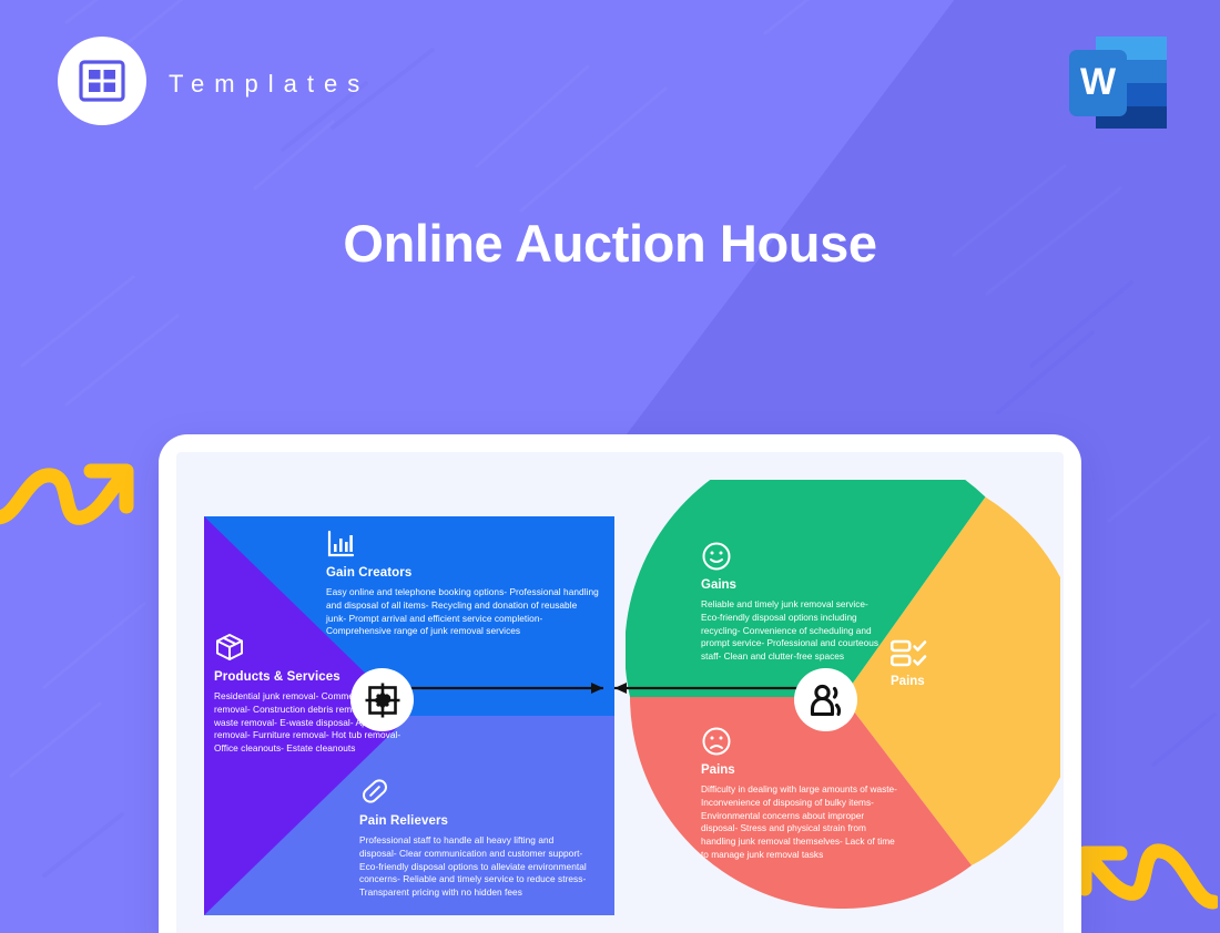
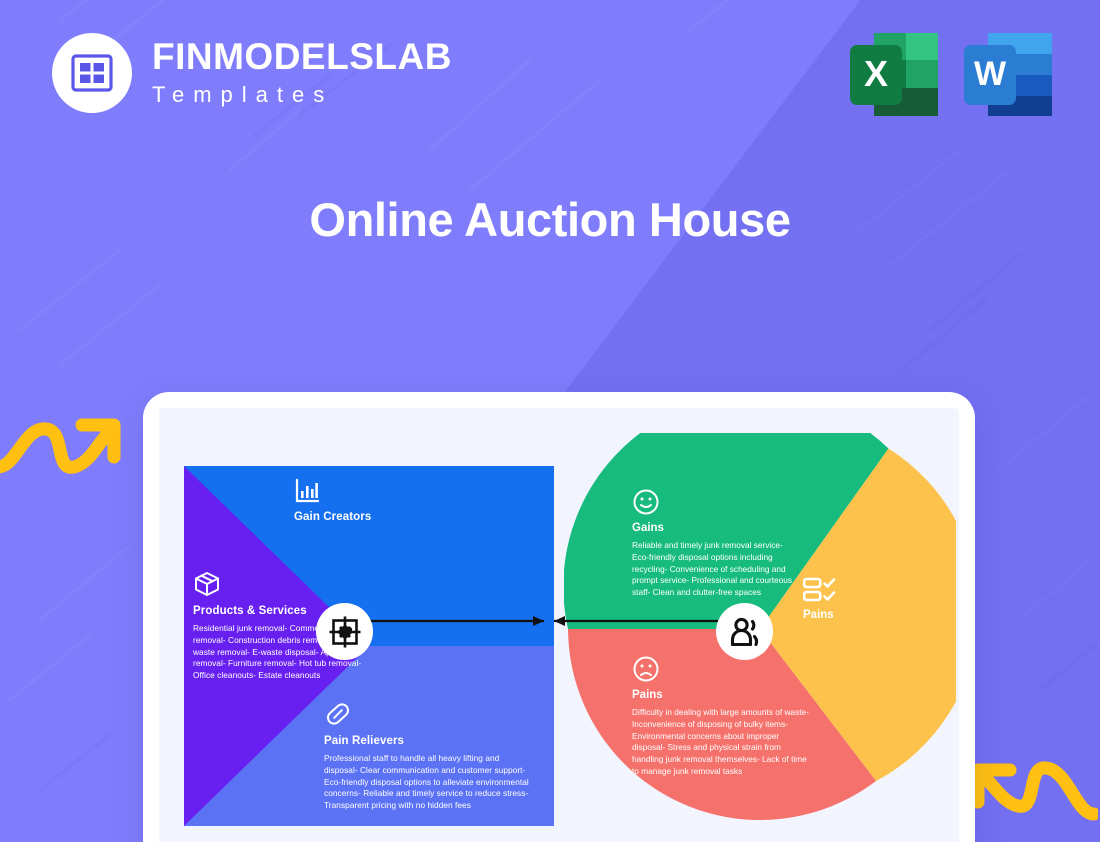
+ FINMODELSLAB
  Templates
+ X
  W
  Online Auction House
  Gain Creators
- Easy online and telephone booking options- Professional handling and disposal of all items- Recycling and donation of reusable junk- Prompt arrival and efficient service completion- Comprehensive range of junk removal services
  Products & Services
  Residential junk removal- Comm removal- Construction debris rem waste removal- E-waste disposal- removal- Furniture removal- Hot tub removal- Office cleanouts- Estate cleanouts
  Pain Relievers
  Professional staff to handle all heavy lifting and disposal- Clear communication and customer support- Eco-friendly disposal options to alleviate environmental concerns- Reliable and timely service to reduce stress- Transparent pricing with no hidden fees
  Gains
  Reliable and timely junk removal service- Eco-friendly disposal options including recycling- Convenience of scheduling and prompt service- Professional and courteous staff- Clean and clutter-free spaces
  Pains
  Pains
  Difficulty in dealing with large amounts of waste- Inconvenience of disposing of bulky items- Environmental concerns about improper disposal- Stress and physical strain from handling junk removal themselves- Lack of time to manage junk removal tasks
